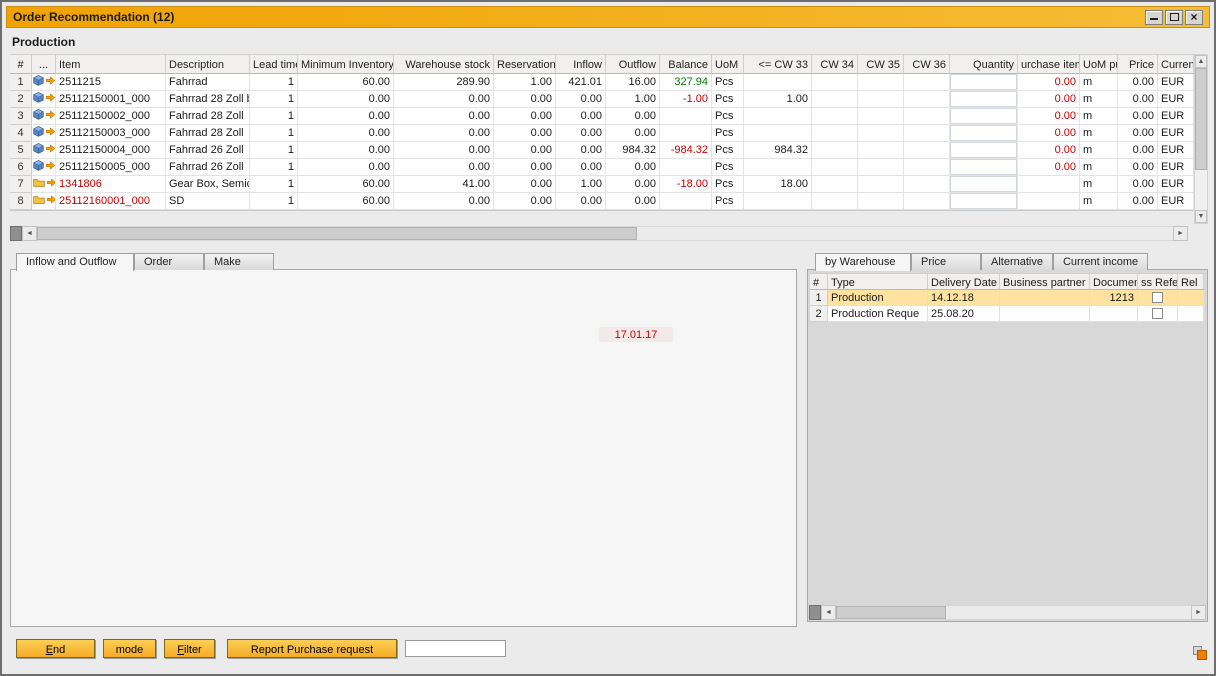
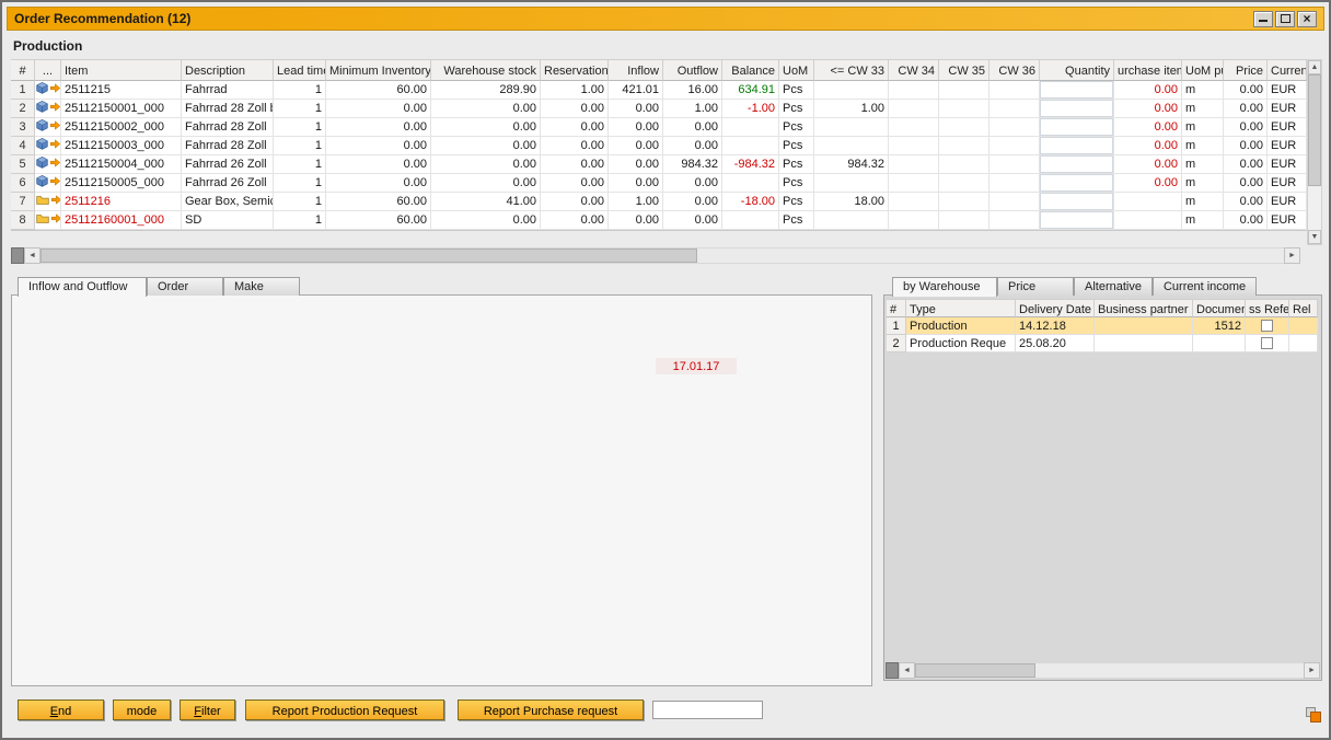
  Order Recommendation (12)
  ×
  Production
  #
  ...
  Item
  Description
  Lead tim
  Minimum Inventory
  Warehouse stock
  Reservation
  Inflow
  Outflow
  Balance
  UoM
  <= CW 33
  CW 34
  CW 35
  CW 36
  Quantity
  urchase ite
  UoM p
  Price
  Curren
  1
  2511215
  Fahrrad
  1
  60.00
  289.90
  1.00
  421.01
  16.00
- 327.94
+ 634.91
  Pcs
  0.00
  m
  0.00
  EUR
  2
  25112150001_000
  Fahrrad 28 Zoll b
  1
  0.00
  0.00
  0.00
  0.00
  1.00
  -1.00
  Pcs
  1.00
  0.00
  m
  0.00
  EUR
  3
  25112150002_000
  Fahrrad 28 Zoll
  1
  0.00
  0.00
  0.00
  0.00
  0.00
  Pcs
  0.00
  m
  0.00
  EUR
  4
  25112150003_000
  Fahrrad 28 Zoll
  1
  0.00
  0.00
  0.00
  0.00
  0.00
  Pcs
  0.00
  m
  0.00
  EUR
  5
  25112150004_000
  Fahrrad 26 Zoll
  1
  0.00
  0.00
  0.00
  0.00
  984.32
  -984.32
  Pcs
  984.32
  0.00
  m
  0.00
  EUR
  6
  25112150005_000
  Fahrrad 26 Zoll
  1
  0.00
  0.00
  0.00
  0.00
  0.00
  Pcs
  0.00
  m
  0.00
  EUR
  7
- 1341806
+ 2511216
  Gear Box, Semic
  1
  60.00
  41.00
  0.00
  1.00
  0.00
  -18.00
  Pcs
  18.00
  m
  0.00
  EUR
  8
  25112160001_000
  SD
  1
  60.00
  0.00
  0.00
  0.00
  0.00
  Pcs
  m
  0.00
  EUR
  Inflow and Outflow
  Order
  Make
  17.01.17
  by Warehouse
  Price
  Alternative
  Current income
  #
  Type
  Delivery Date
  Business partner
  Docume
  ss Refe
  Rel
  1
  Production
  14.12.18
- 1213
+ 1512
  2
  Production Reque
  25.08.20
  End
  mode
  Filter
+ Report Production Request
  Report Purchase request
